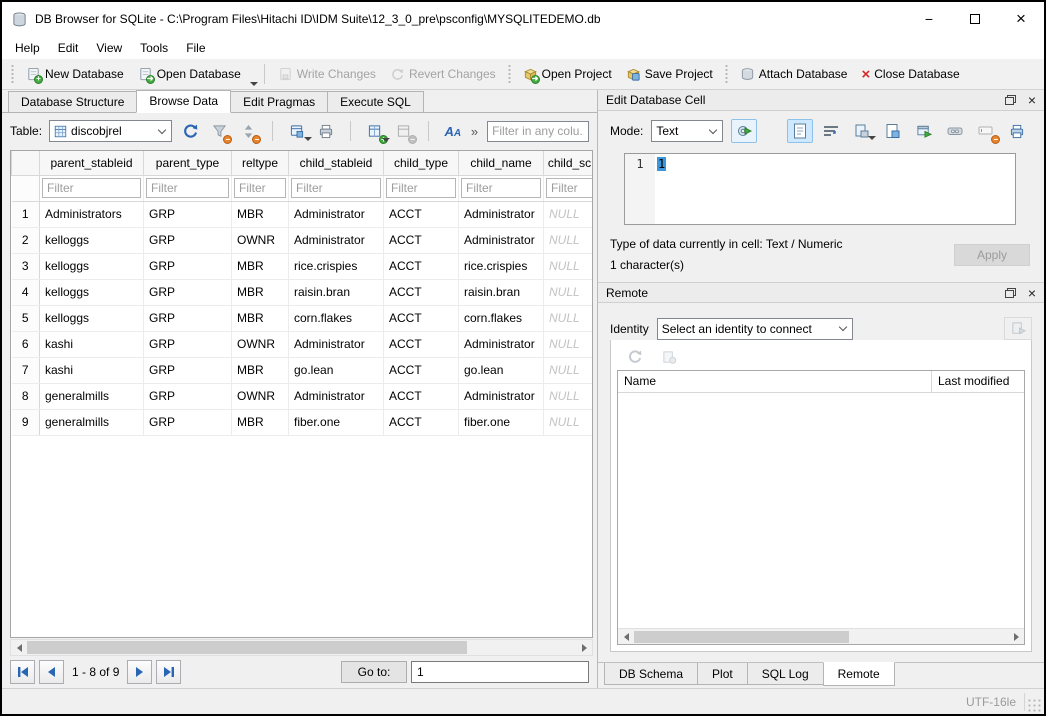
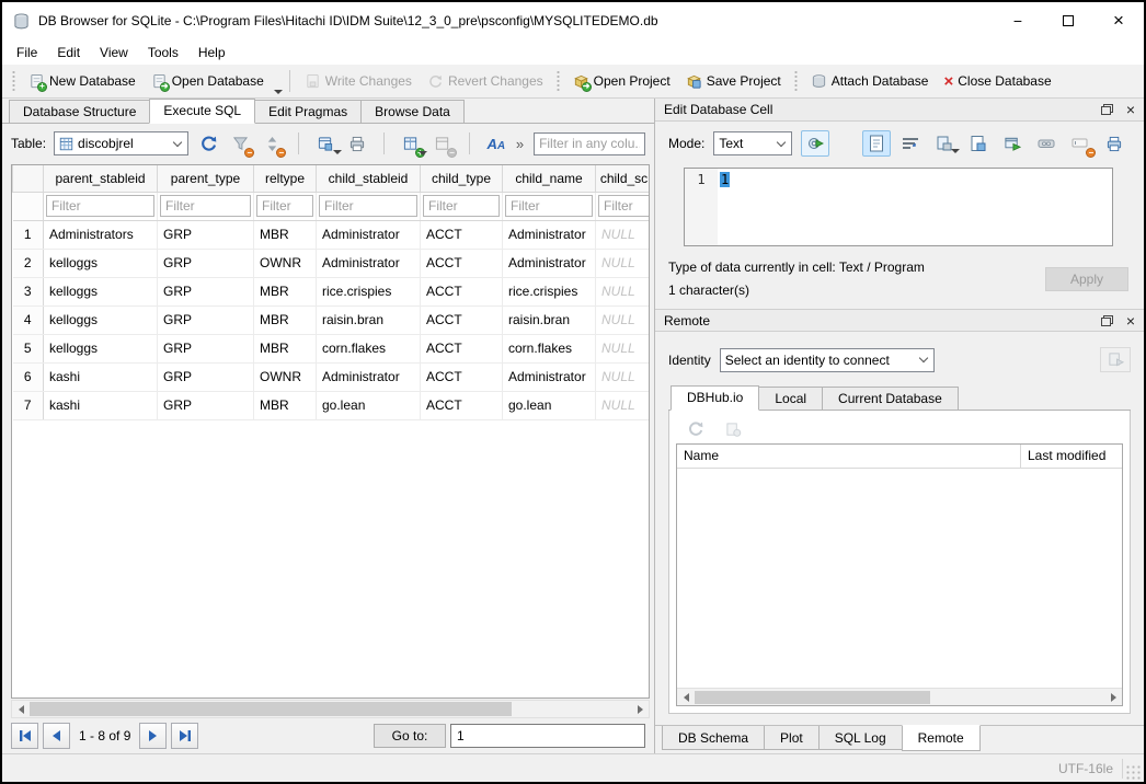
  DB Browser for SQLite - C:\Program Files\Hitachi ID\IDM Suite\12_3_0_pre\psconfig\MYSQLITEDEMO.db
  −
  ×
- Help
+ File
  Edit
  View
  Tools
- File
+ Help
  +
  New Database
  ➜
  Open Database
  Write Changes
  Revert Changes
  ➜
  Open Project
  Save Project
  Attach Database
  ×
  Close Database
  Database Structure
- Browse Data
+ Execute SQL
  Edit Pragmas
- Execute SQL
+ Browse Data
  Table:
  discobjrel
  −
  −
  +
  −
  AA
  »
  Filter in any colu.
  	parent_stableid	parent_type	reltype	child_stableid	child_type	child_name	child_sc
  	Filter	Filter	Filter	Filter	Filter	Filter	Filter
  1	Administrators	GRP	MBR	Administrator	ACCT	Administrator	NULL
  2	kelloggs	GRP	OWNR	Administrator	ACCT	Administrator	NULL
  3	kelloggs	GRP	MBR	rice.crispies	ACCT	rice.crispies	NULL
  4	kelloggs	GRP	MBR	raisin.bran	ACCT	raisin.bran	NULL
  5	kelloggs	GRP	MBR	corn.flakes	ACCT	corn.flakes	NULL
  6	kashi	GRP	OWNR	Administrator	ACCT	Administrator	NULL
  7	kashi	GRP	MBR	go.lean	ACCT	go.lean	NULL
- 8	generalmills	GRP	OWNR	Administrator	ACCT	Administrator	NULL
- 9	generalmills	GRP	MBR	fiber.one	ACCT	fiber.one	NULL
  1 - 8 of 9
  Go to:
  1
  Edit Database Cell
  ×
  Mode:
  Text
  −
  1
  1
- Type of data currently in cell: Text / Numeric
+ Type of data currently in cell: Text / Program
  1 character(s)
  Apply
  Remote
  ×
  Identity
  Select an identity to connect
+ DBHub.io
+ Local
+ Current Database
  Name
  Last modified
  DB Schema
  Plot
  SQL Log
  Remote
  UTF-16le
